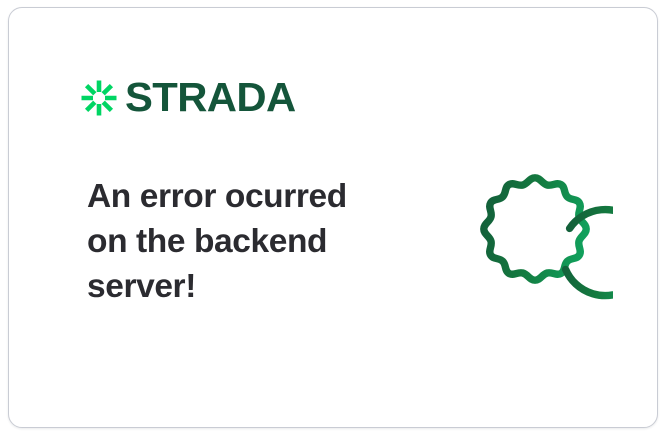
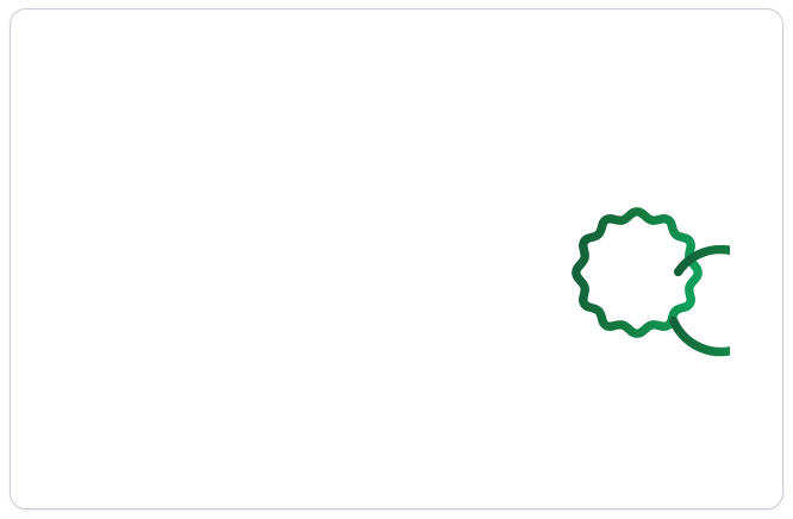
- STRADA
- An error ocurred
- on the backend
- server!
